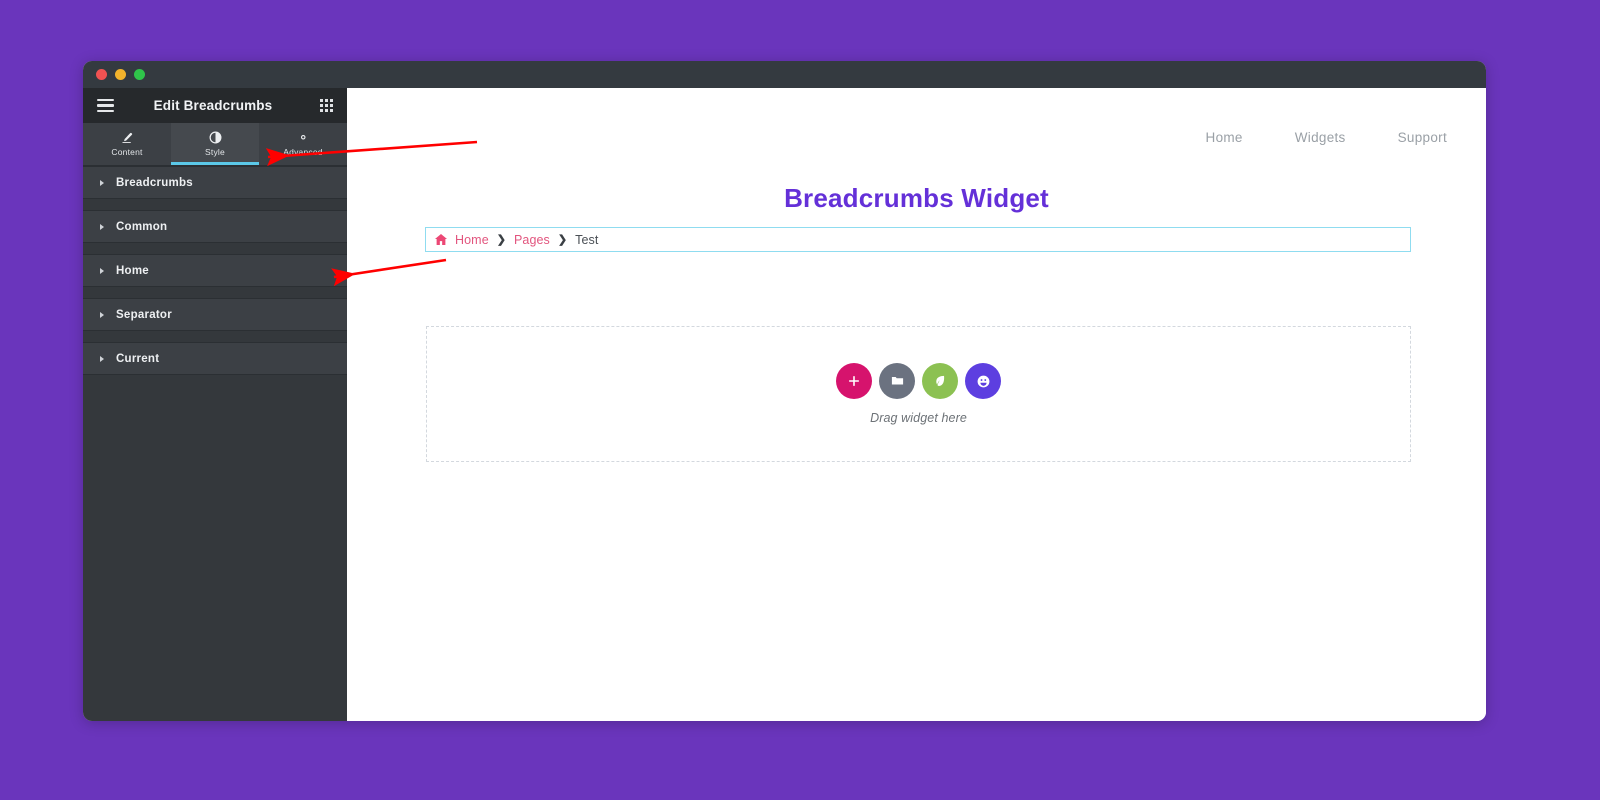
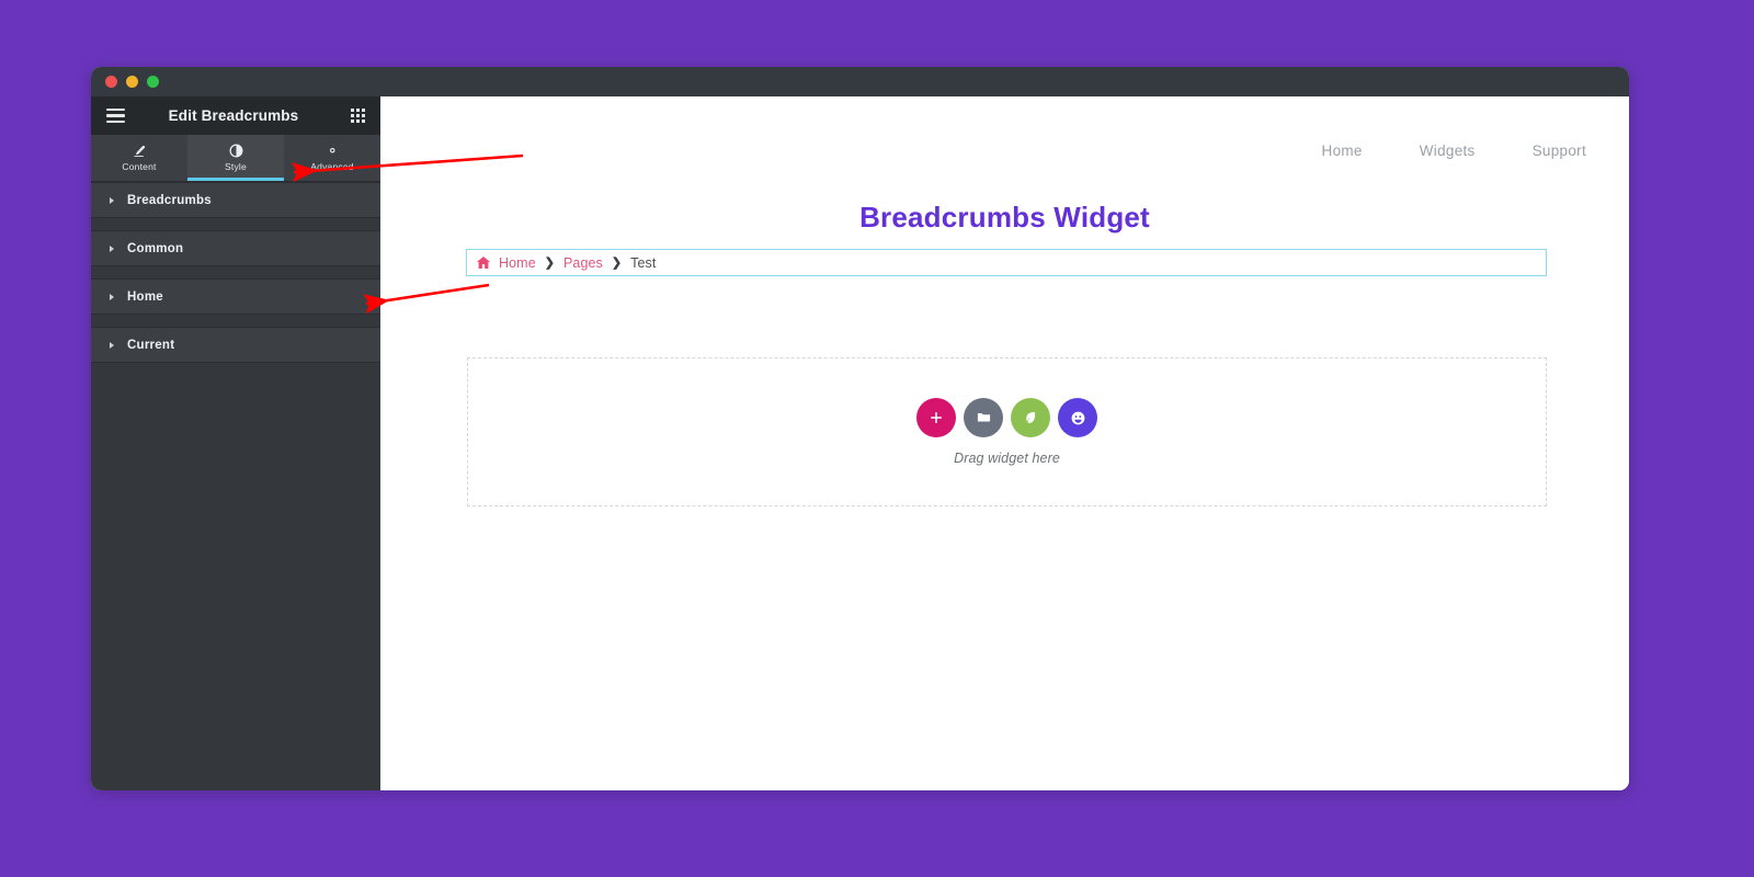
  Edit Breadcrumbs
  Content
  Style
  Advance
  Breadcrumbs
  Common
  Home
- Separator
  Current
  Home
  Widgets
  Support
  Breadcrumbs Widget
  Home
  ❯
  Pages
  ❯
  Test
  Drag widget here
